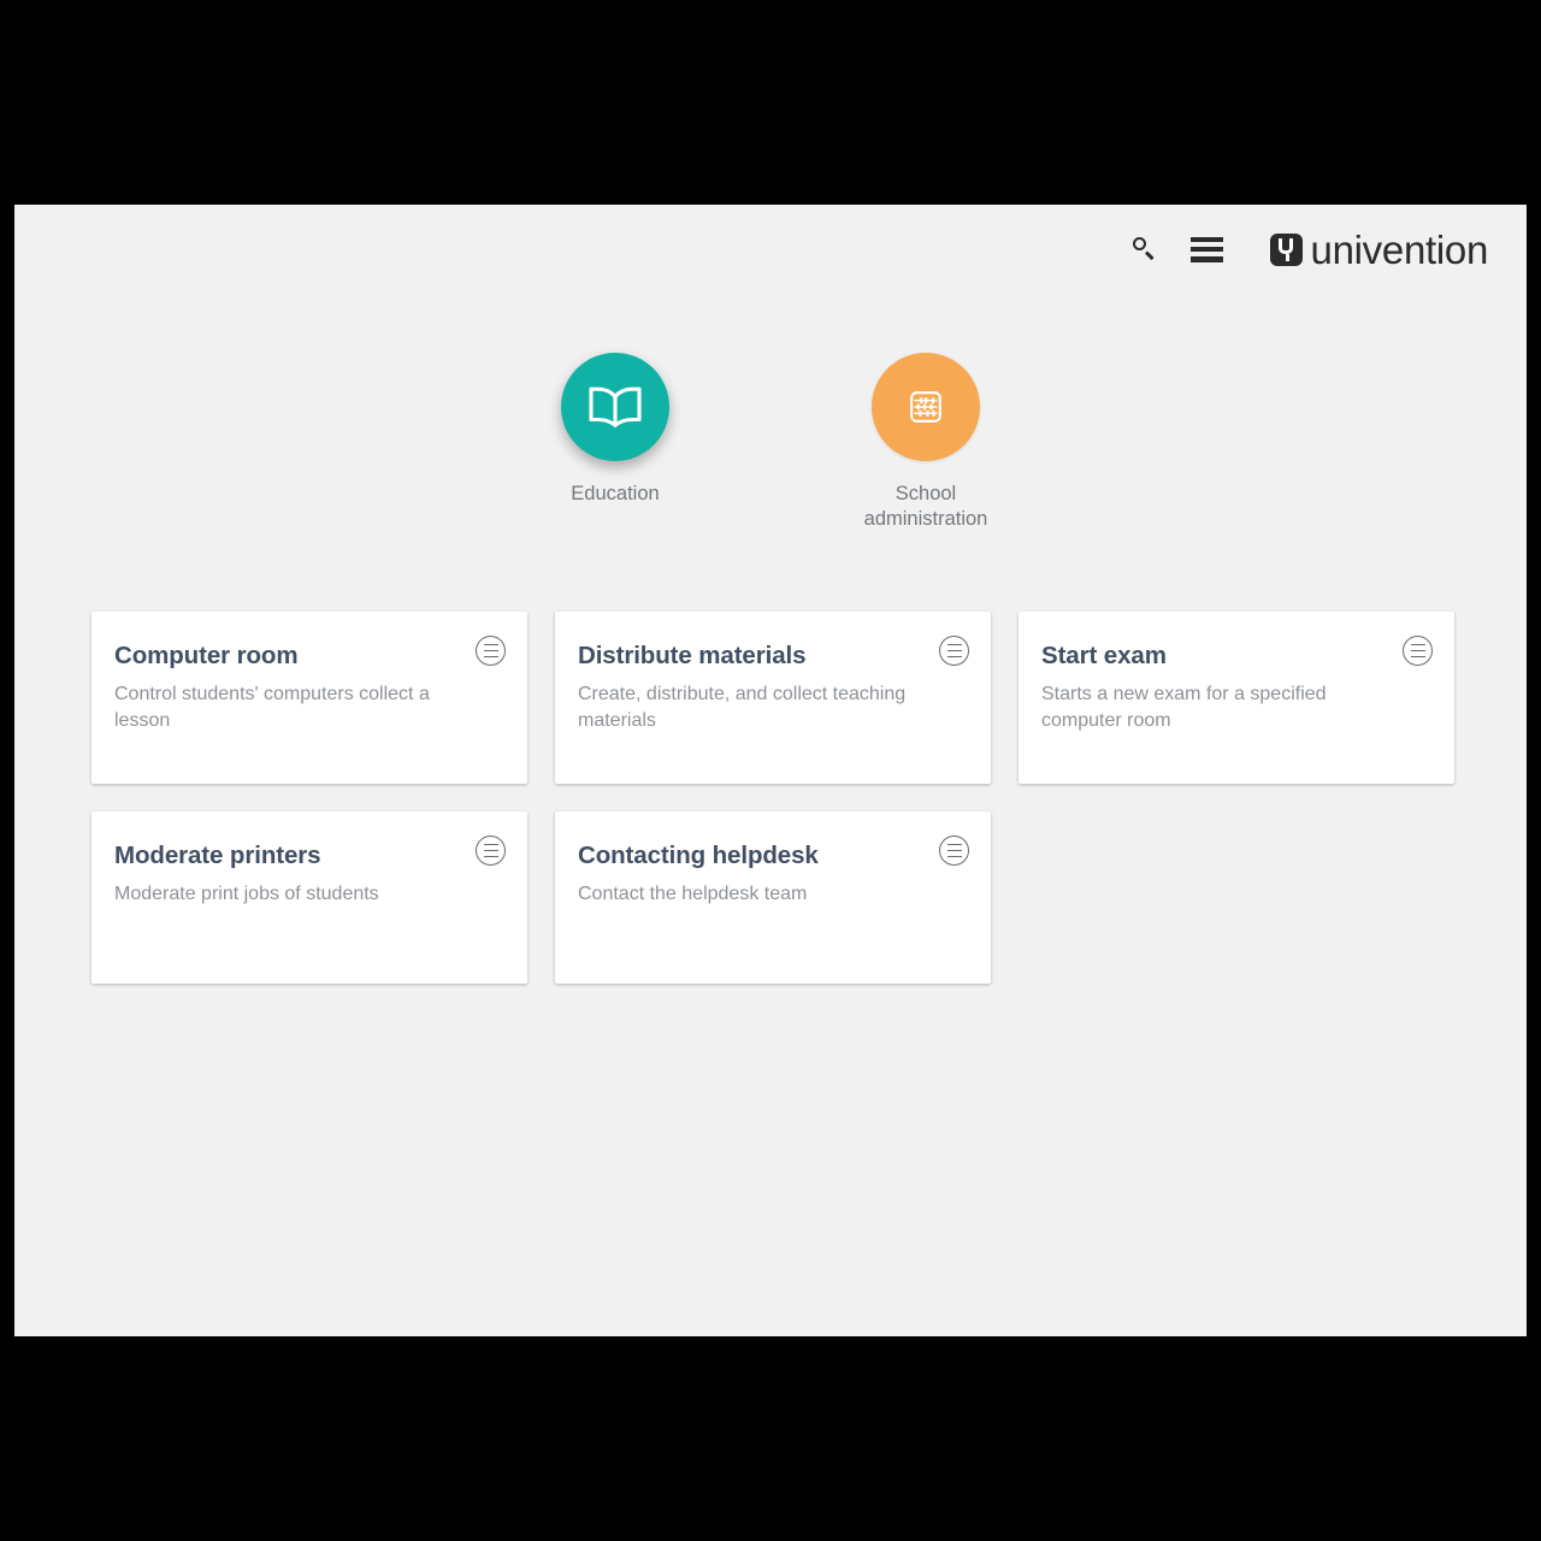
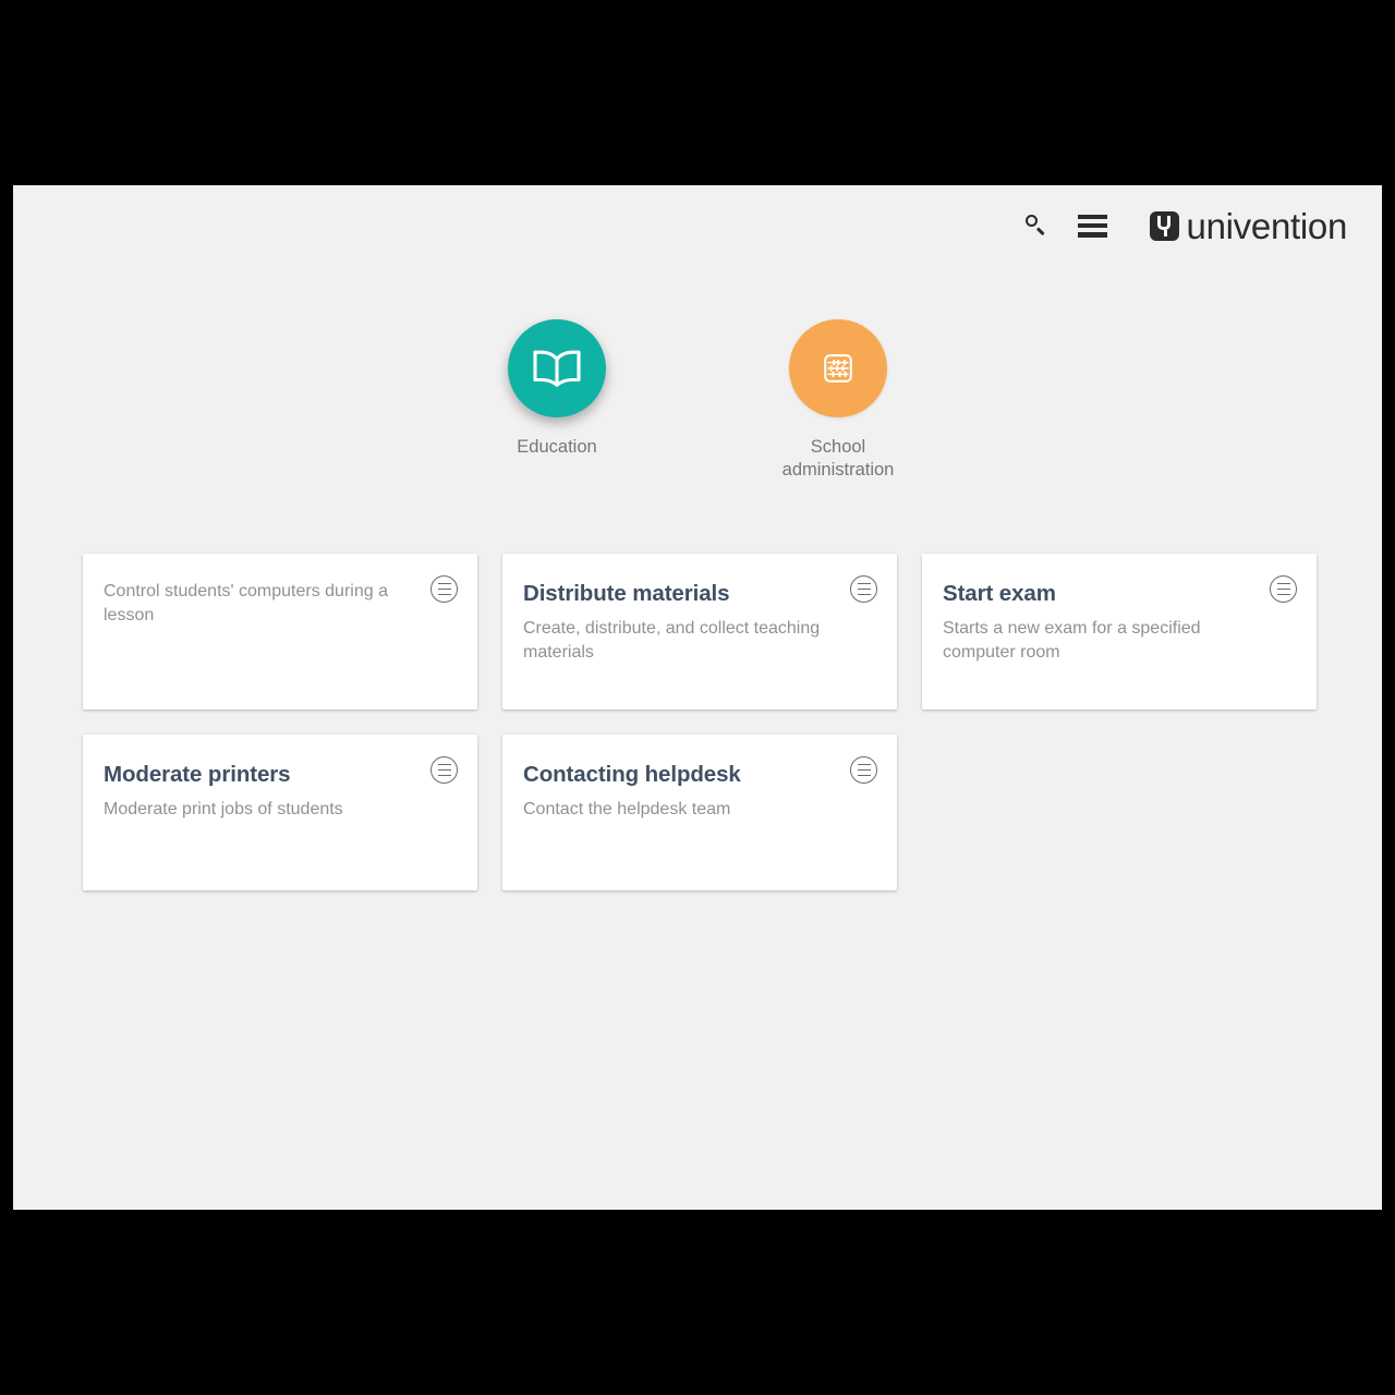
  univention
  Education
  School administration
- Computer room
- Control students' computers collect a lesson
+ Control students' computers during a lesson
  Distribute materials
  Create, distribute, and collect teaching materials
  Start exam
  Starts a new exam for a specified computer room
  Moderate printers
  Moderate print jobs of students
  Contacting helpdesk
  Contact the helpdesk team
